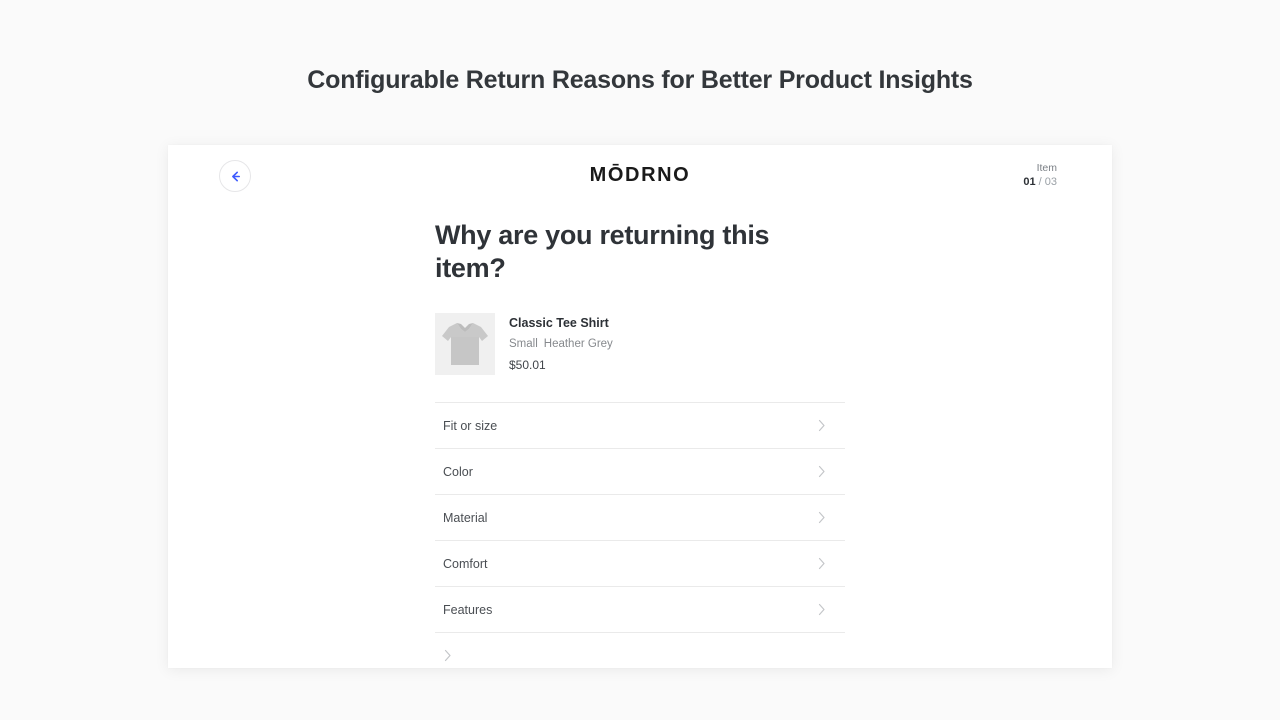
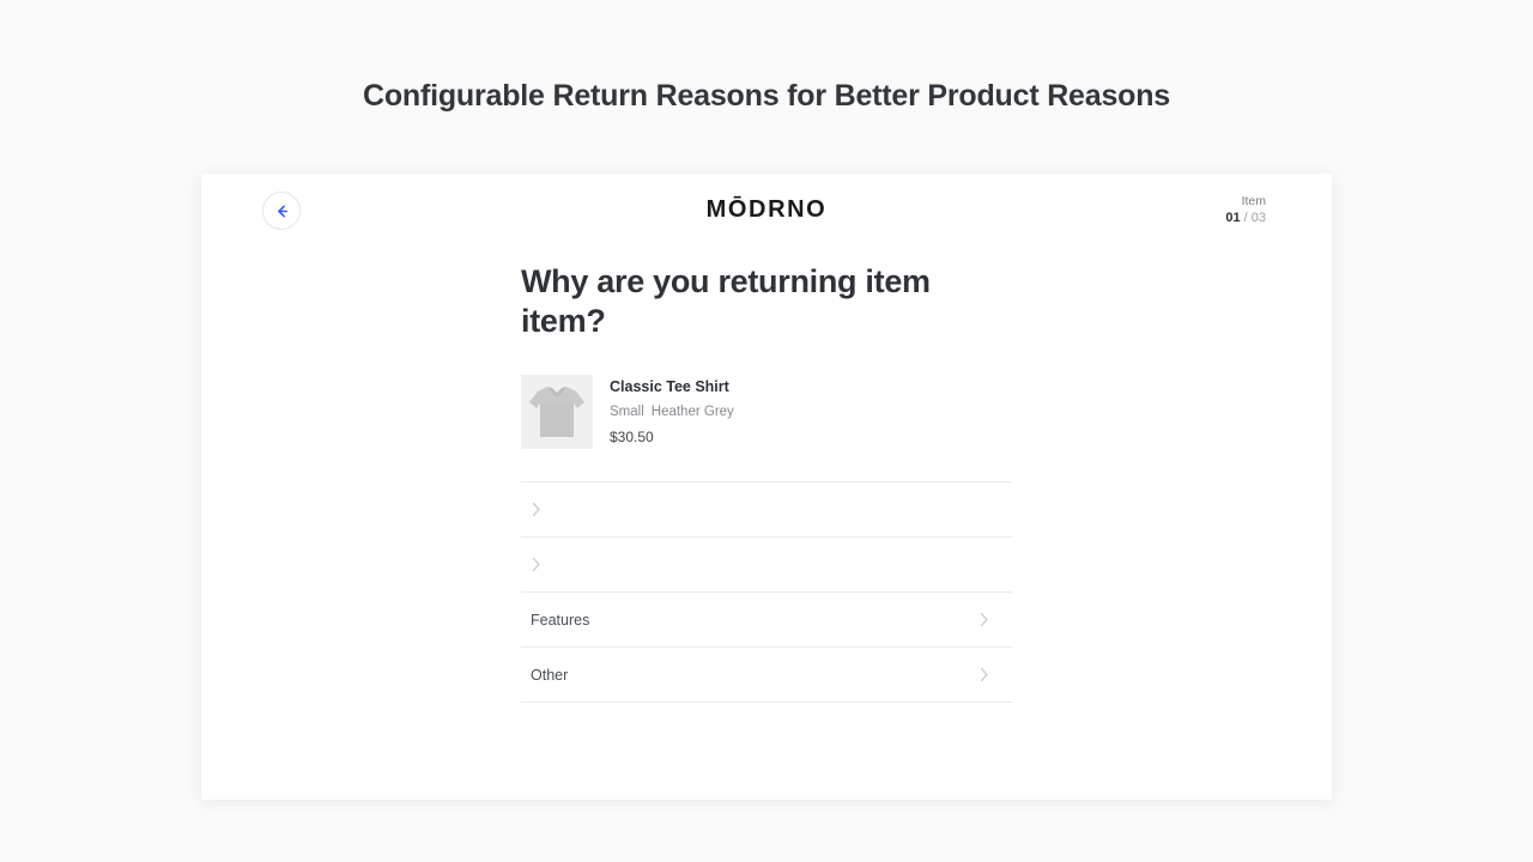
- Configurable Return Reasons for Better Product Insights
+ Configurable Return Reasons for Better Product Reasons
  MŌDRNO
  Item
  01 / 03
- Why are you returning this item?
+ Why are you returning item item?
  Classic Tee Shirt
  Small Heather Grey
- $50.01
+ $30.50
- Fit or size
- Color
- Material
- Comfort
  Features
+ Other
